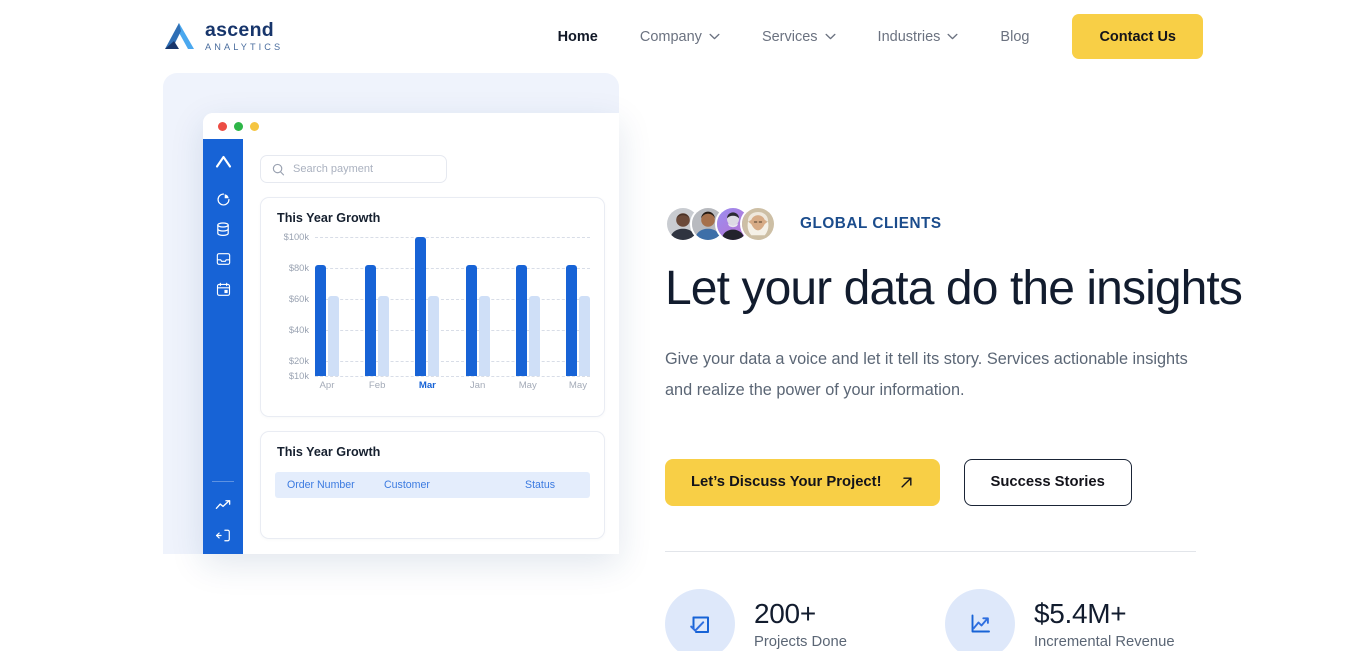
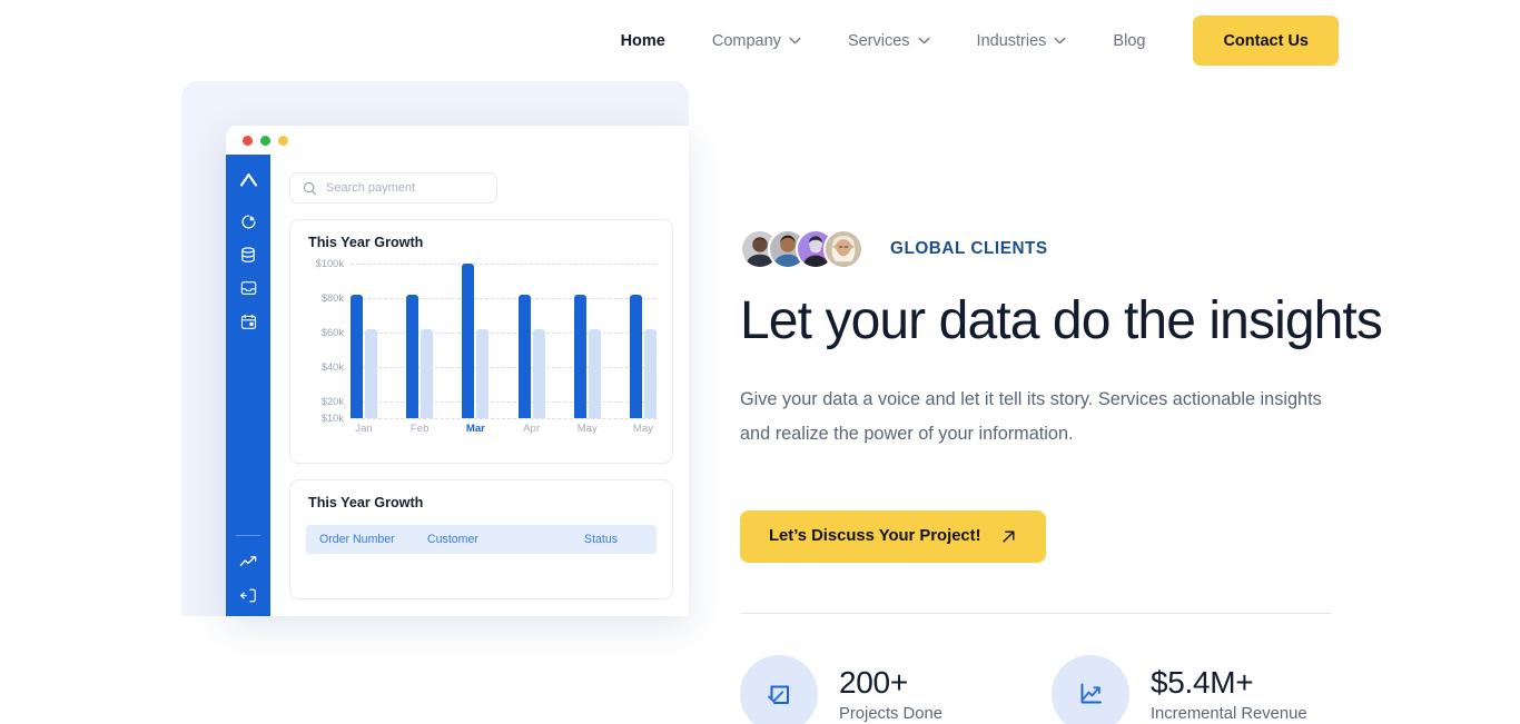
- ascend
- ANALYTICS
  Home
  Company
  Services
  Industries
  Blog
  Contact Us
  Search payment
  This Year Growth
  $100k
  $80k
  $60k
  $40k
  $20k
  $10k
- Apr
+ Jan
  Feb
  Mar
- Jan
+ Apr
  May
  May
  This Year Growth
  Order Number
  Customer
  Status
  GLOBAL CLIENTS
  Let your data do the insights
  Give your data a voice and let it tell its story. Services actionable insights and realize the power of your information.
  Let’s Discuss Your Project!
- Success Stories
  200+
  Projects Done
  $5.4M+
  Incremental Revenue
